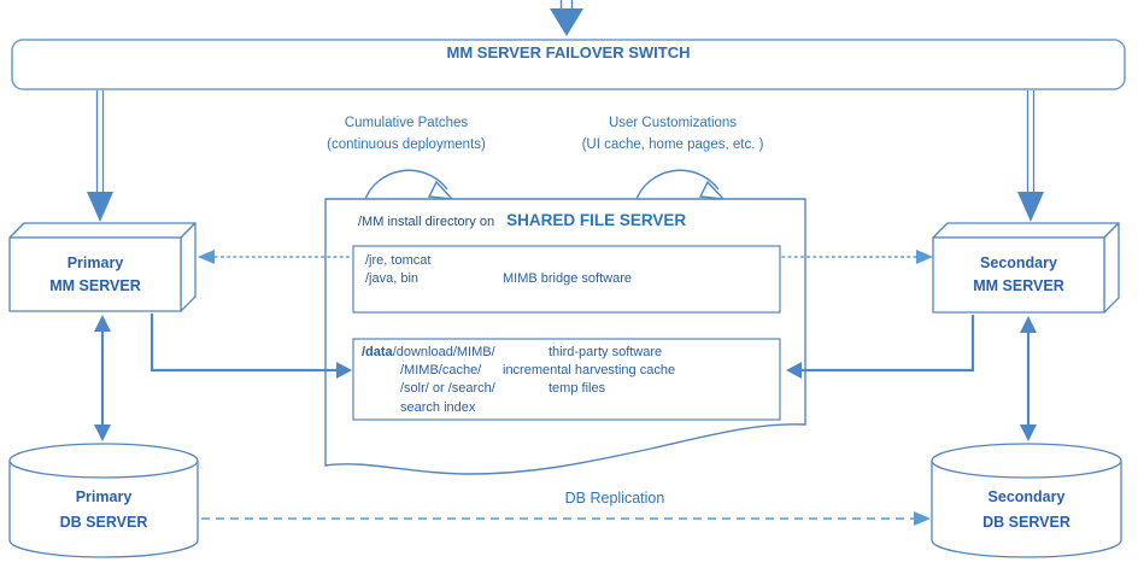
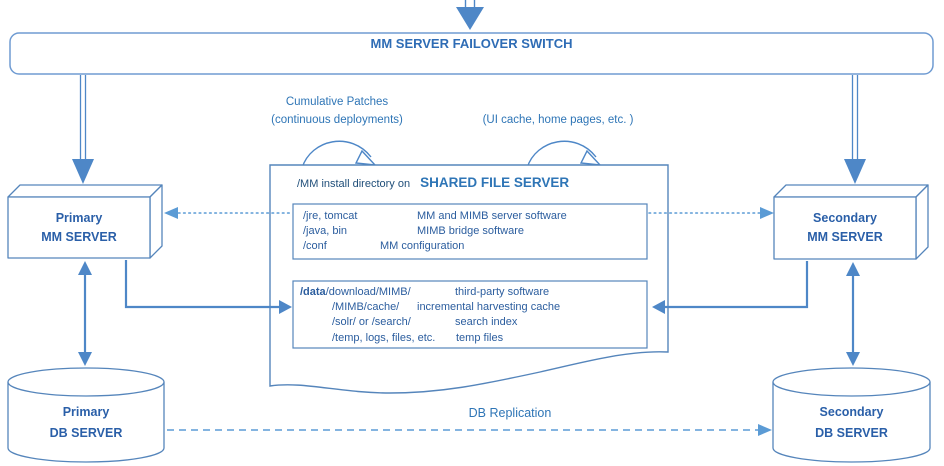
  MM SERVER FAILOVER SWITCH
  Cumulative Patches
  (continuous deployments)
- User Customizations
  (UI cache, home pages, etc. )
  Primary
  MM SERVER
  Secondary
  MM SERVER
  /MM install directory on
  SHARED FILE SERVER
  /jre, tomcat
+ MM and MIMB server software
  /java, bin
  MIMB bridge software
+ /conf
+ MM configuration
  /data/download/MIMB/
  third-party software
  /MIMB/cache/
  incremental harvesting cache
  /solr/ or /search/
- temp files
+ search index
+ /temp, logs, files, etc.
- search index
+ temp files
  Primary
  DB SERVER
  Secondary
  DB SERVER
  DB Replication
